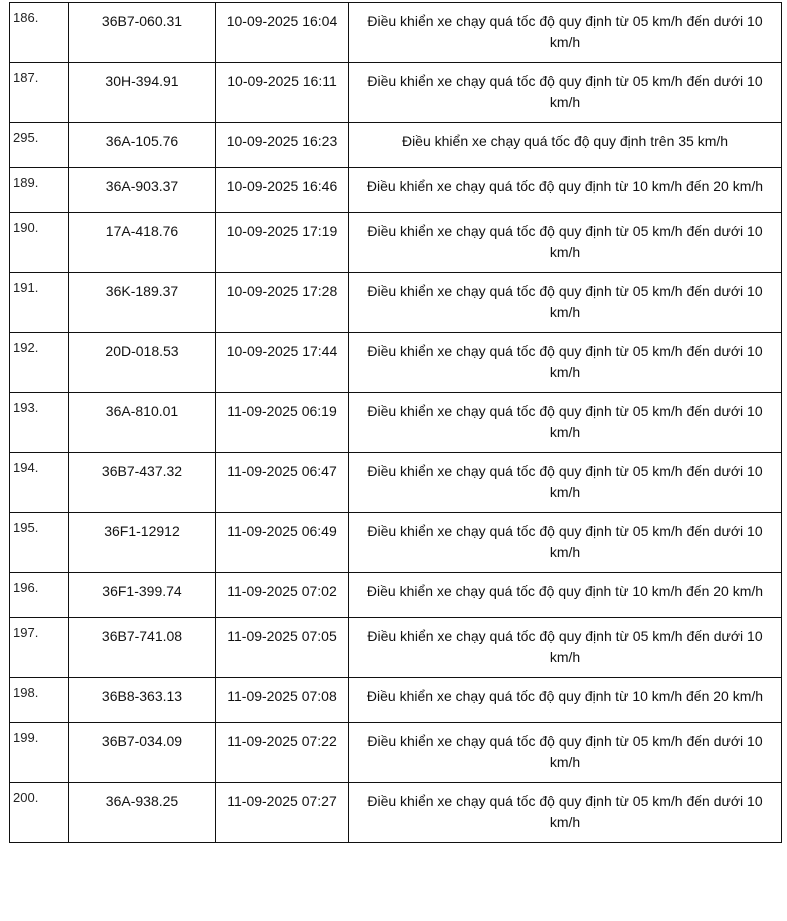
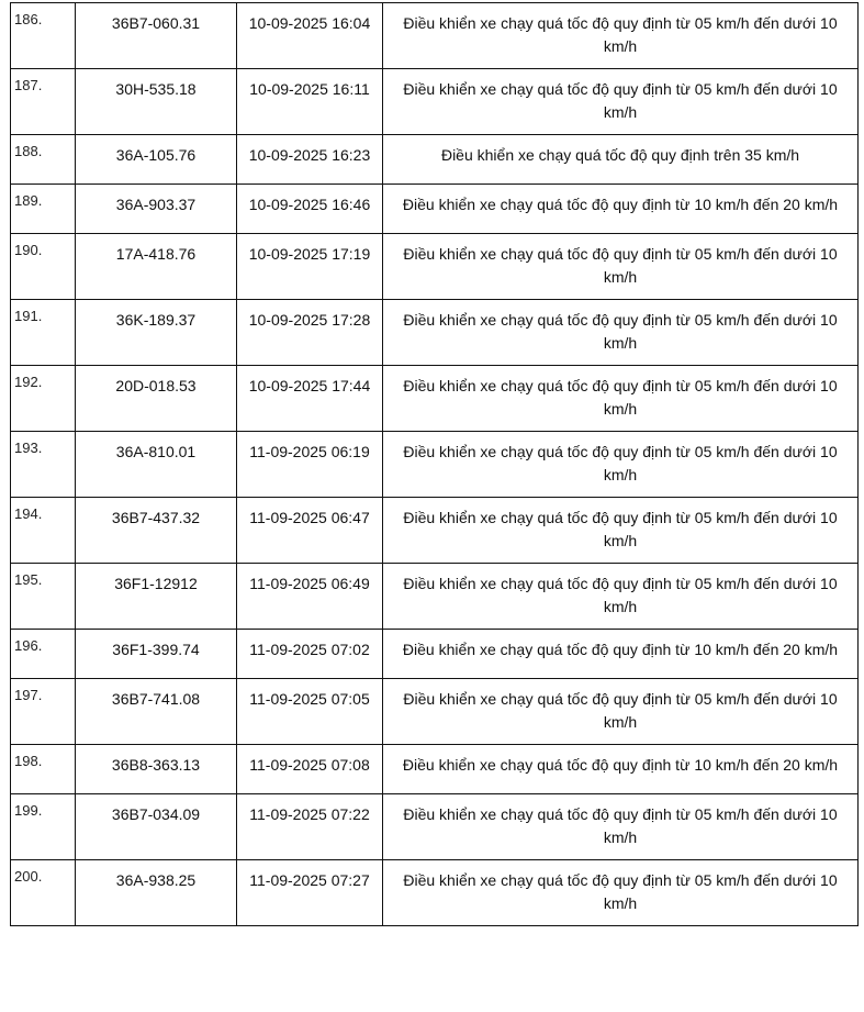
  186.	36B7-060.31	10-09-2025 16:04	Điều khiển xe chạy quá tốc độ quy định từ 05 km/h đến dưới 10 km/h
- 187.	30H-394.91	10-09-2025 16:11	Điều khiển xe chạy quá tốc độ quy định từ 05 km/h đến dưới 10 km/h
+ 187.	30H-535.18	10-09-2025 16:11	Điều khiển xe chạy quá tốc độ quy định từ 05 km/h đến dưới 10 km/h
- 295.	36A-105.76	10-09-2025 16:23	Điều khiển xe chạy quá tốc độ quy định trên 35 km/h
+ 188.	36A-105.76	10-09-2025 16:23	Điều khiển xe chạy quá tốc độ quy định trên 35 km/h
  189.	36A-903.37	10-09-2025 16:46	Điều khiển xe chạy quá tốc độ quy định từ 10 km/h đến 20 km/h
  190.	17A-418.76	10-09-2025 17:19	Điều khiển xe chạy quá tốc độ quy định từ 05 km/h đến dưới 10 km/h
  191.	36K-189.37	10-09-2025 17:28	Điều khiển xe chạy quá tốc độ quy định từ 05 km/h đến dưới 10 km/h
  192.	20D-018.53	10-09-2025 17:44	Điều khiển xe chạy quá tốc độ quy định từ 05 km/h đến dưới 10 km/h
  193.	36A-810.01	11-09-2025 06:19	Điều khiển xe chạy quá tốc độ quy định từ 05 km/h đến dưới 10 km/h
  194.	36B7-437.32	11-09-2025 06:47	Điều khiển xe chạy quá tốc độ quy định từ 05 km/h đến dưới 10 km/h
  195.	36F1-12912	11-09-2025 06:49	Điều khiển xe chạy quá tốc độ quy định từ 05 km/h đến dưới 10 km/h
  196.	36F1-399.74	11-09-2025 07:02	Điều khiển xe chạy quá tốc độ quy định từ 10 km/h đến 20 km/h
  197.	36B7-741.08	11-09-2025 07:05	Điều khiển xe chạy quá tốc độ quy định từ 05 km/h đến dưới 10 km/h
  198.	36B8-363.13	11-09-2025 07:08	Điều khiển xe chạy quá tốc độ quy định từ 10 km/h đến 20 km/h
  199.	36B7-034.09	11-09-2025 07:22	Điều khiển xe chạy quá tốc độ quy định từ 05 km/h đến dưới 10 km/h
  200.	36A-938.25	11-09-2025 07:27	Điều khiển xe chạy quá tốc độ quy định từ 05 km/h đến dưới 10 km/h
